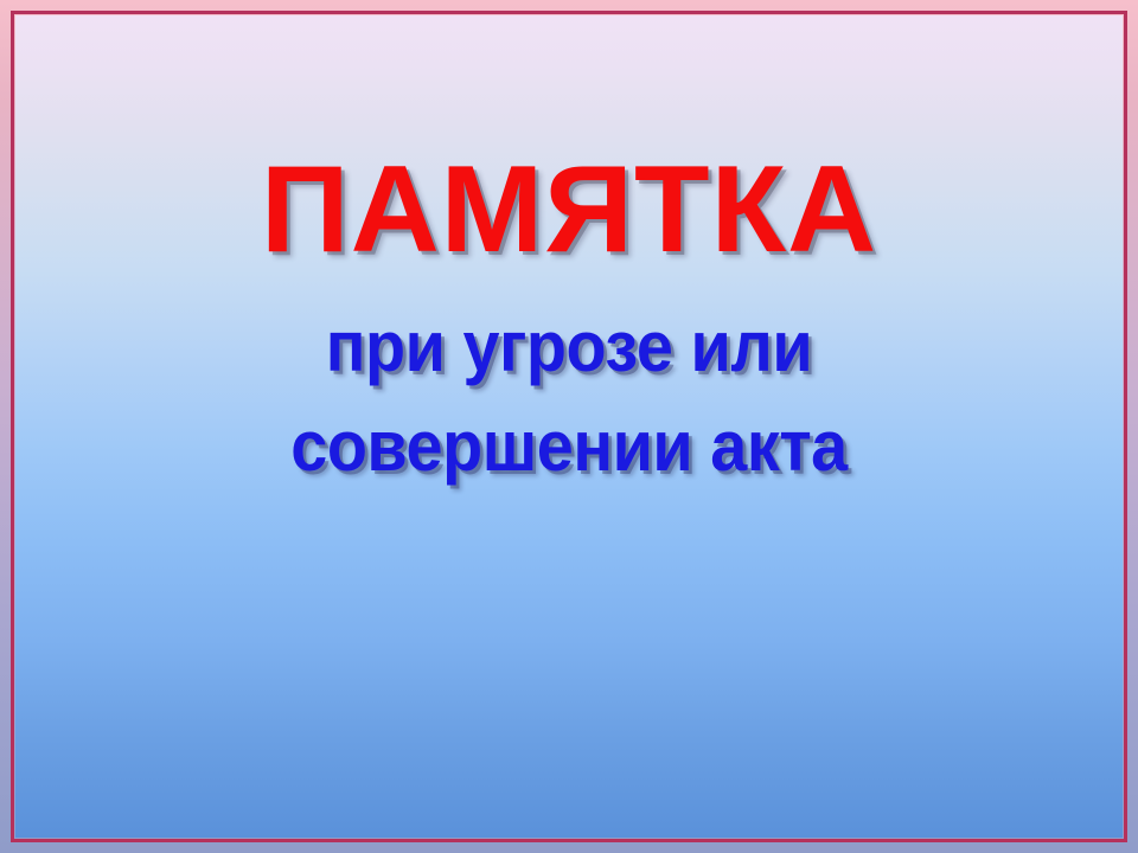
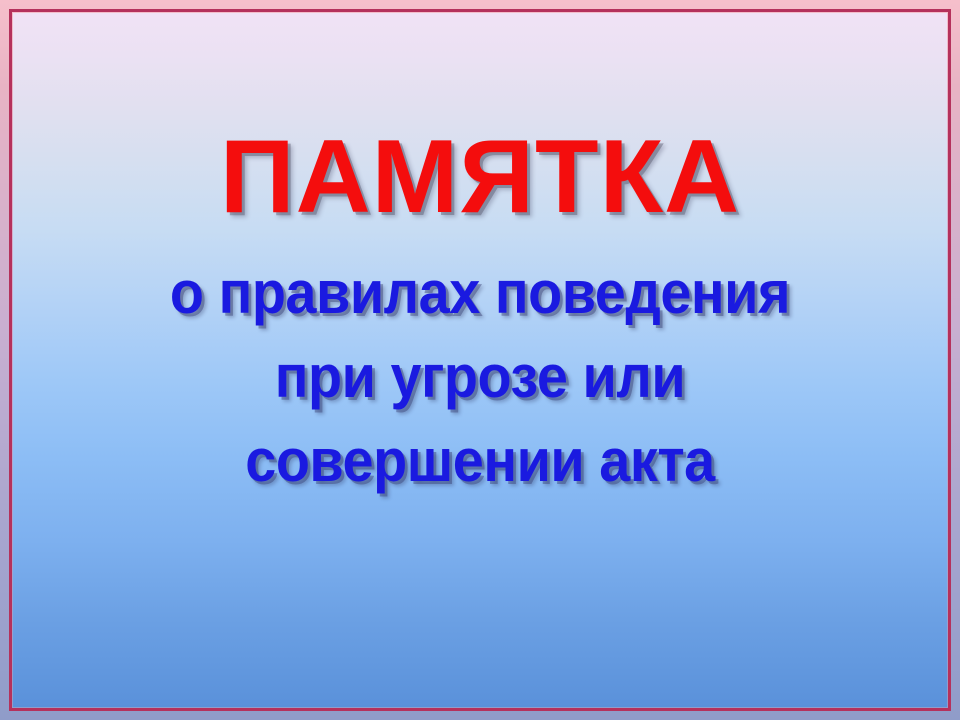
  ПАМЯТКА
+ о правилах поведения
  при угрозе или
  совершении акта
